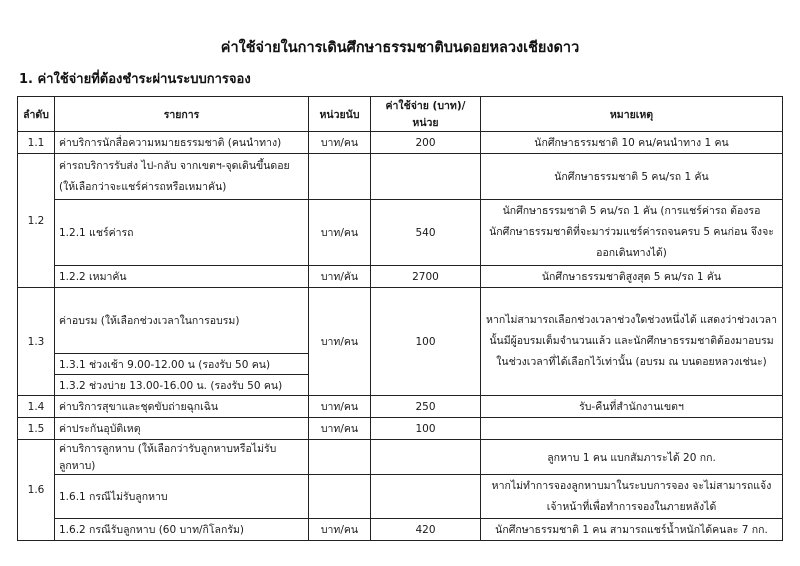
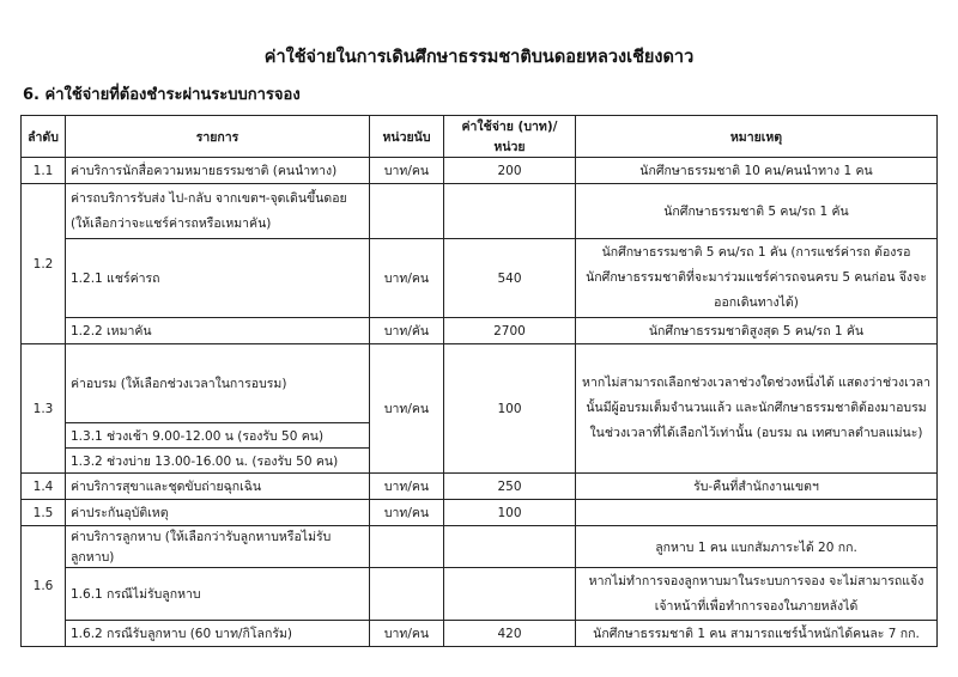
  ค่าใช้จ่ายในการเดินศึกษาธรรมชาติบนดอยหลวงเชียงดาว
- 1. ค่าใช้จ่ายที่ต้องชำระผ่านระบบการจอง
+ 6. ค่าใช้จ่ายที่ต้องชำระผ่านระบบการจอง
  ลำดับ	รายการ	หน่วยนับ	ค่าใช้จ่าย (บาท)/หน่วย	หมายเหตุ
  1.1	ค่าบริการนักสื่อความหมายธรรมชาติ (คนนำทาง)	บาท/คน	200	นักศึกษาธรรมชาติ 10 คน/คนนำทาง 1 คน
  1.2	ค่ารถบริการรับส่ง ไป-กลับ จากเขตฯ-จุดเดินขึ้นดอย (ให้เลือกว่าจะแชร์ค่ารถหรือเหมาคัน)			นักศึกษาธรรมชาติ 5 คน/รถ 1 คัน
  1.2.1 แชร์ค่ารถ	บาท/คน	540	นักศึกษาธรรมชาติ 5 คน/รถ 1 คัน (การแชร์ค่ารถ ต้องรอนักศึกษาธรรมชาติที่จะมาร่วมแชร์ค่ารถจนครบ 5 คนก่อน จึงจะออกเดินทางได้)
  1.2.2 เหมาคัน	บาท/คัน	2700	นักศึกษาธรรมชาติสูงสุด 5 คน/รถ 1 คัน
- 1.3	ค่าอบรม (ให้เลือกช่วงเวลาในการอบรม)	บาท/คน	100	หากไม่สามารถเลือกช่วงเวลาช่วงใดช่วงหนึ่งได้ แสดงว่าช่วงเวลานั้นมีผู้อบรมเต็มจำนวนแล้ว และนักศึกษาธรรมชาติต้องมาอบรมในช่วงเวลาที่ได้เลือกไว้เท่านั้น (อบรม ณ บนดอยหลวงเช่นะ)
+ 1.3	ค่าอบรม (ให้เลือกช่วงเวลาในการอบรม)	บาท/คน	100	หากไม่สามารถเลือกช่วงเวลาช่วงใดช่วงหนึ่งได้ แสดงว่าช่วงเวลานั้นมีผู้อบรมเต็มจำนวนแล้ว และนักศึกษาธรรมชาติต้องมาอบรมในช่วงเวลาที่ได้เลือกไว้เท่านั้น (อบรม ณ เทศบาลตำบลแม่นะ)
  1.3.1 ช่วงเช้า 9.00-12.00 น (รองรับ 50 คน)
  1.3.2 ช่วงบ่าย 13.00-16.00 น. (รองรับ 50 คน)
  1.4	ค่าบริการสุขาและชุดขับถ่ายฉุกเฉิน	บาท/คน	250	รับ-คืนที่สำนักงานเขตฯ
  1.5	ค่าประกันอุบัติเหตุ	บาท/คน	100
  1.6	ค่าบริการลูกหาบ (ให้เลือกว่ารับลูกหาบหรือไม่รับลูกหาบ)			ลูกหาบ 1 คน แบกสัมภาระได้ 20 กก.
  1.6.1 กรณีไม่รับลูกหาบ			หากไม่ทำการจองลูกหาบมาในระบบการจอง จะไม่สามารถแจ้งเจ้าหน้าที่เพื่อทำการจองในภายหลังได้
  1.6.2 กรณีรับลูกหาบ (60 บาท/กิโลกรัม)	บาท/คน	420	นักศึกษาธรรมชาติ 1 คน สามารถแชร์น้ำหนักได้คนละ 7 กก.
